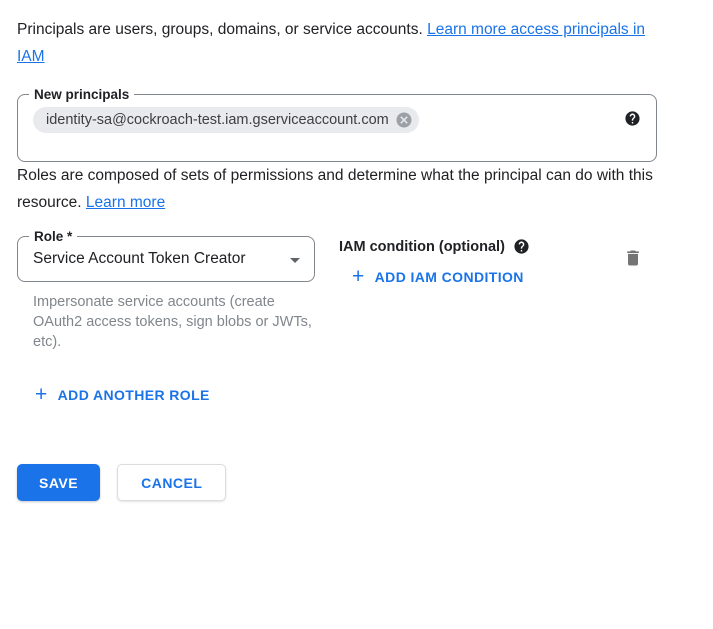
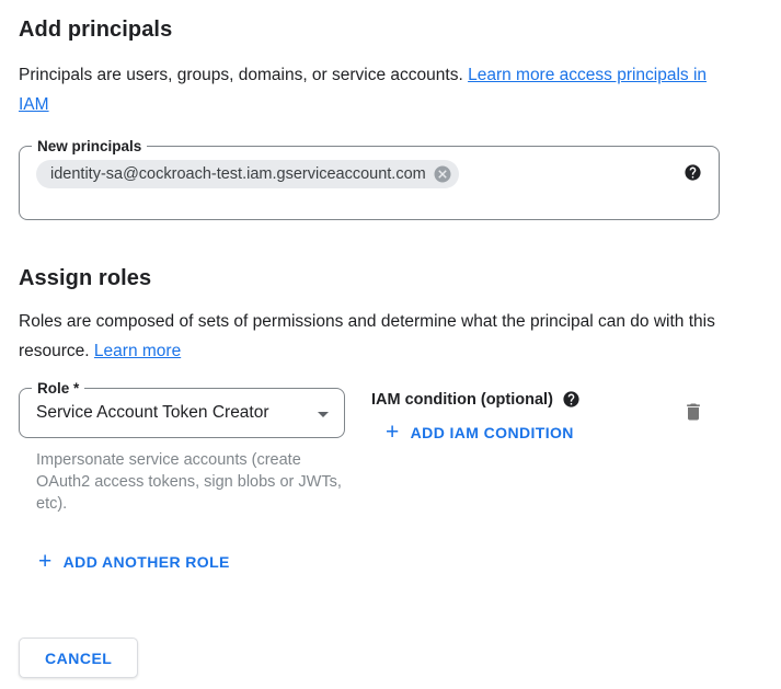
+ Add principals
  Principals are users, groups, domains, or service accounts. Learn more access principals in IAM
  New principals
  identity-sa@cockroach-test.iam.gserviceaccount.com
+ Assign roles
  Roles are composed of sets of permissions and determine what the principal can do with this resource. Learn more
  Role *
  Service Account Token Creator
  Impersonate service accounts (create OAuth2 access tokens, sign blobs or JWTs, etc).
  IAM condition (optional)
  +
  ADD IAM CONDITION
  +
  ADD ANOTHER ROLE
- SAVE
  CANCEL
